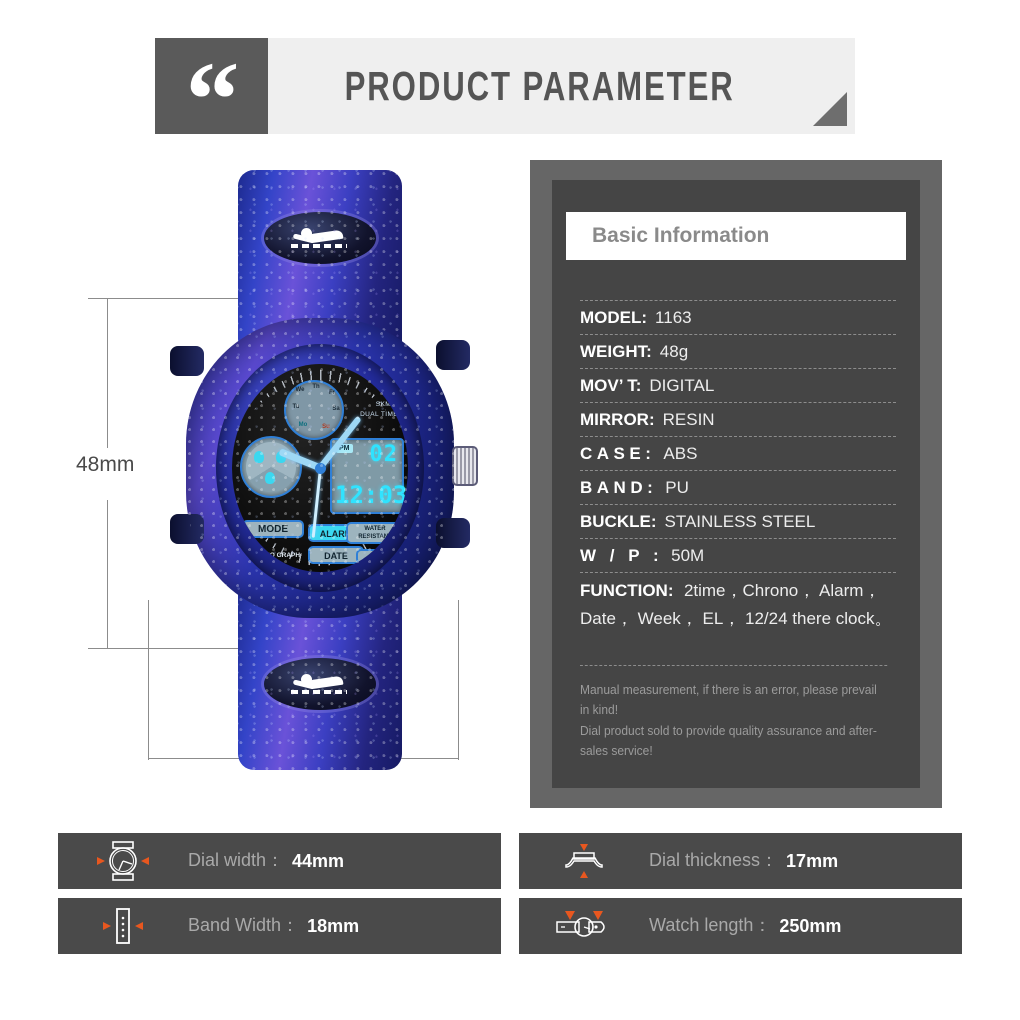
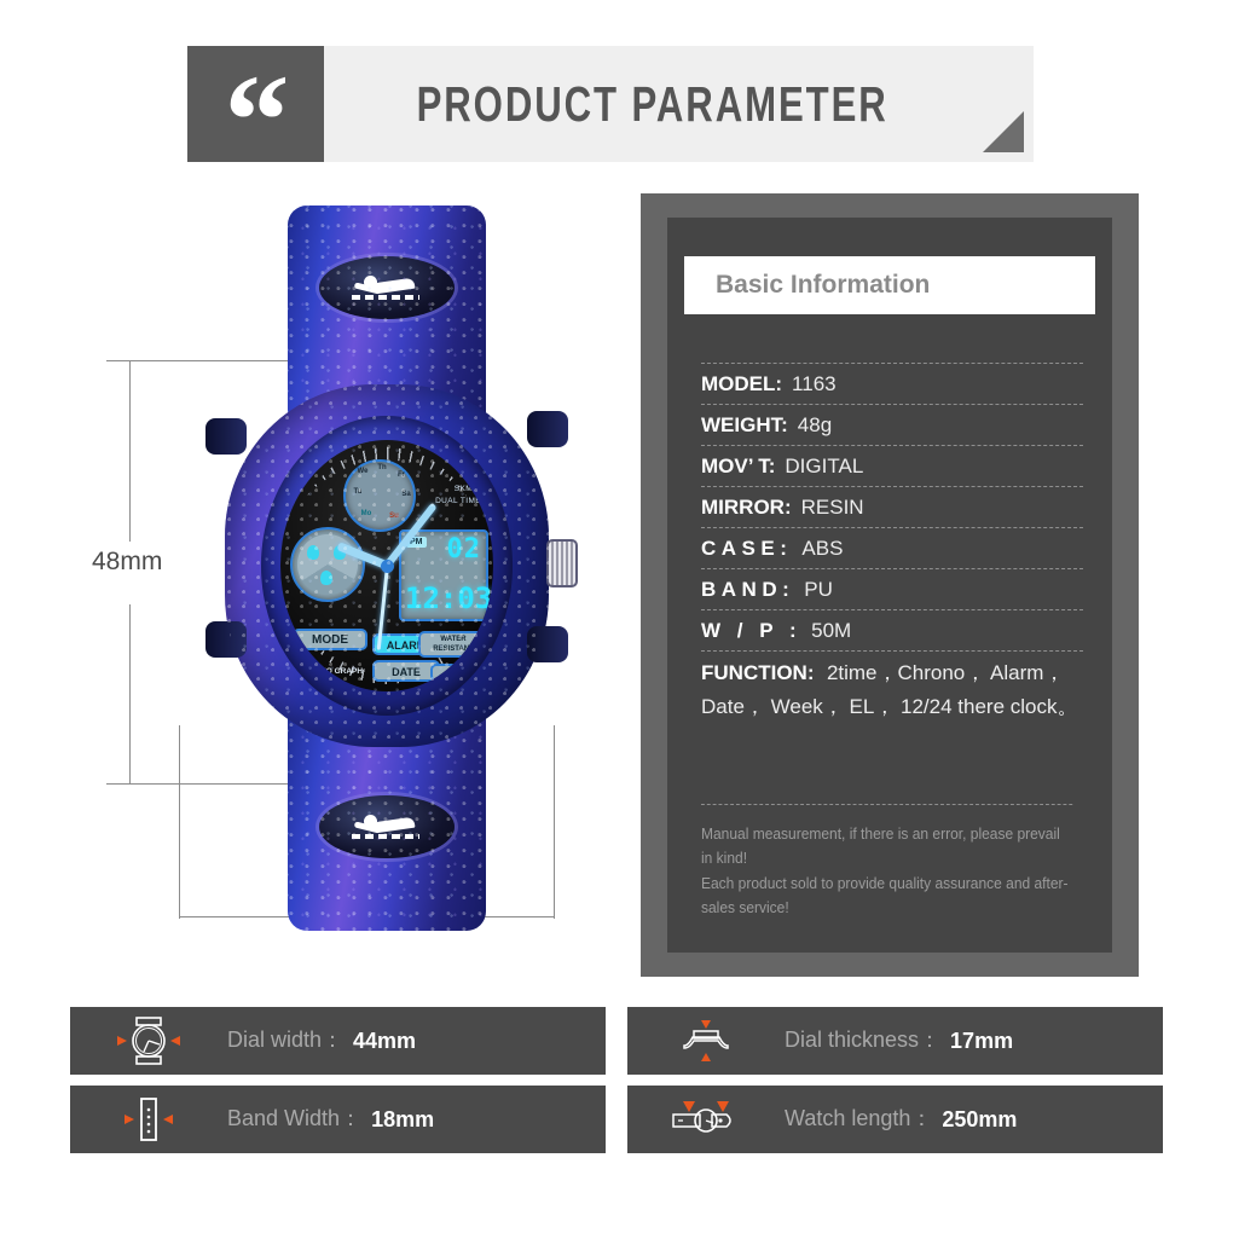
  “
  PRODUCT PARAMETER
  48mm
  Basic Information
  MODEL:
  1163
  WEIGHT:
  48g
  MOV’ T:
  DIGITAL
  MIRROR:
  RESIN
  CASE:
  ABS
  BAND:
  PU
- BUCKLE:
- STAINLESS STEEL
  W / P :
  50M
  FUNCTION: 2time，Chrono， Alarm，
  Date， Week， EL， 12/24 there clock。
  Manual measurement, if there is an error, please prevail in kind!
- Dial product sold to provide quality assurance and after-sales service!
+ Each product sold to provide quality assurance and after-sales service!
  Dial width：
  44mm
  Dial thickness：
  17mm
  Band Width：
  18mm
  Watch length：
  250mm
